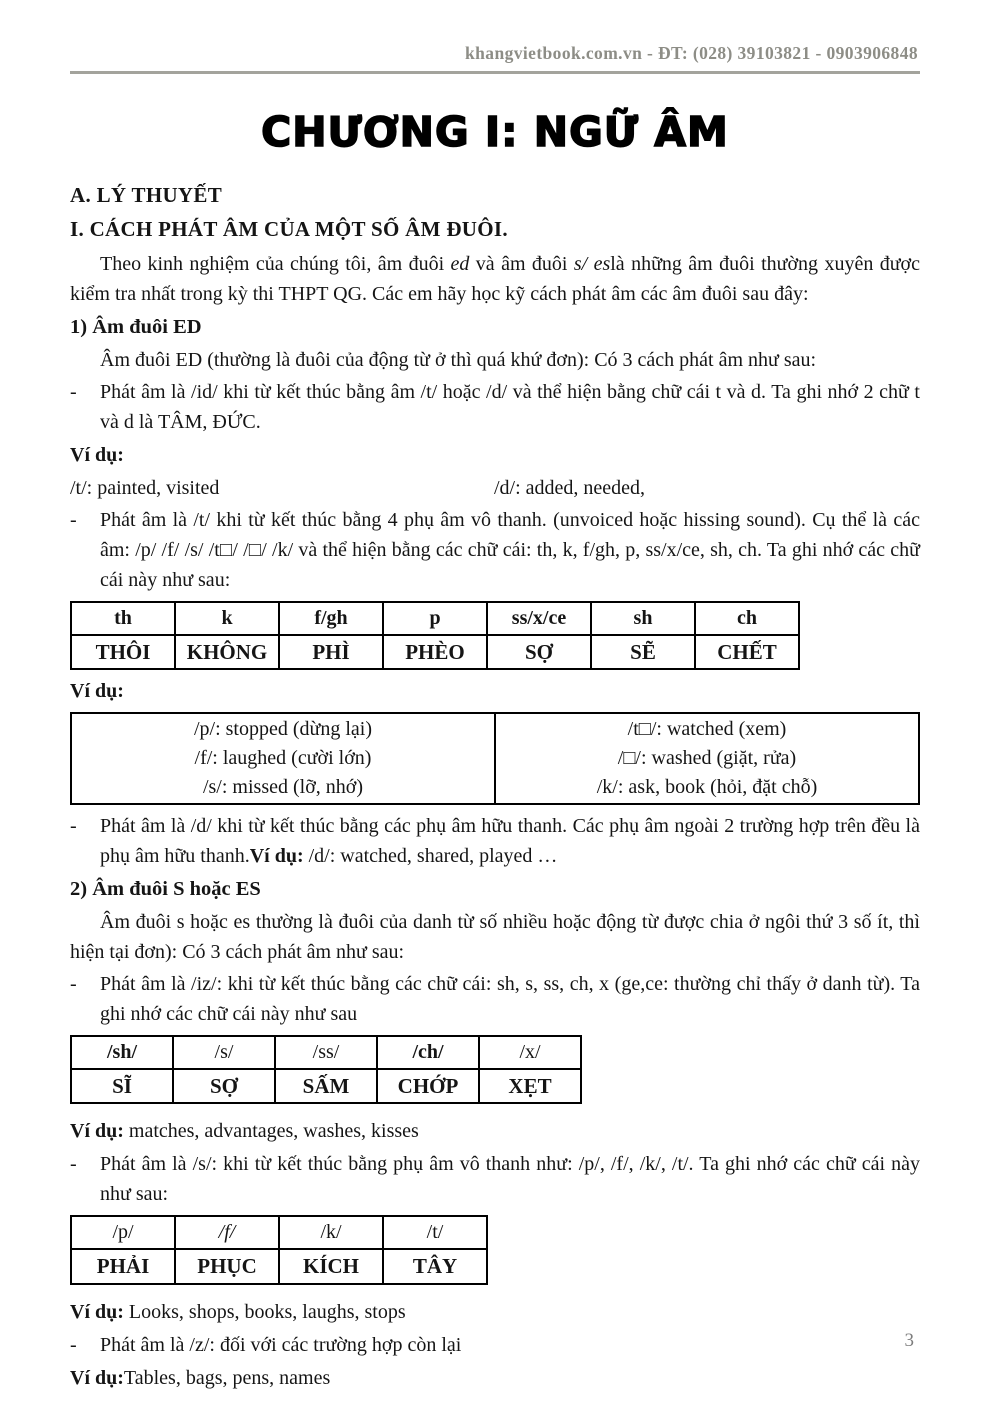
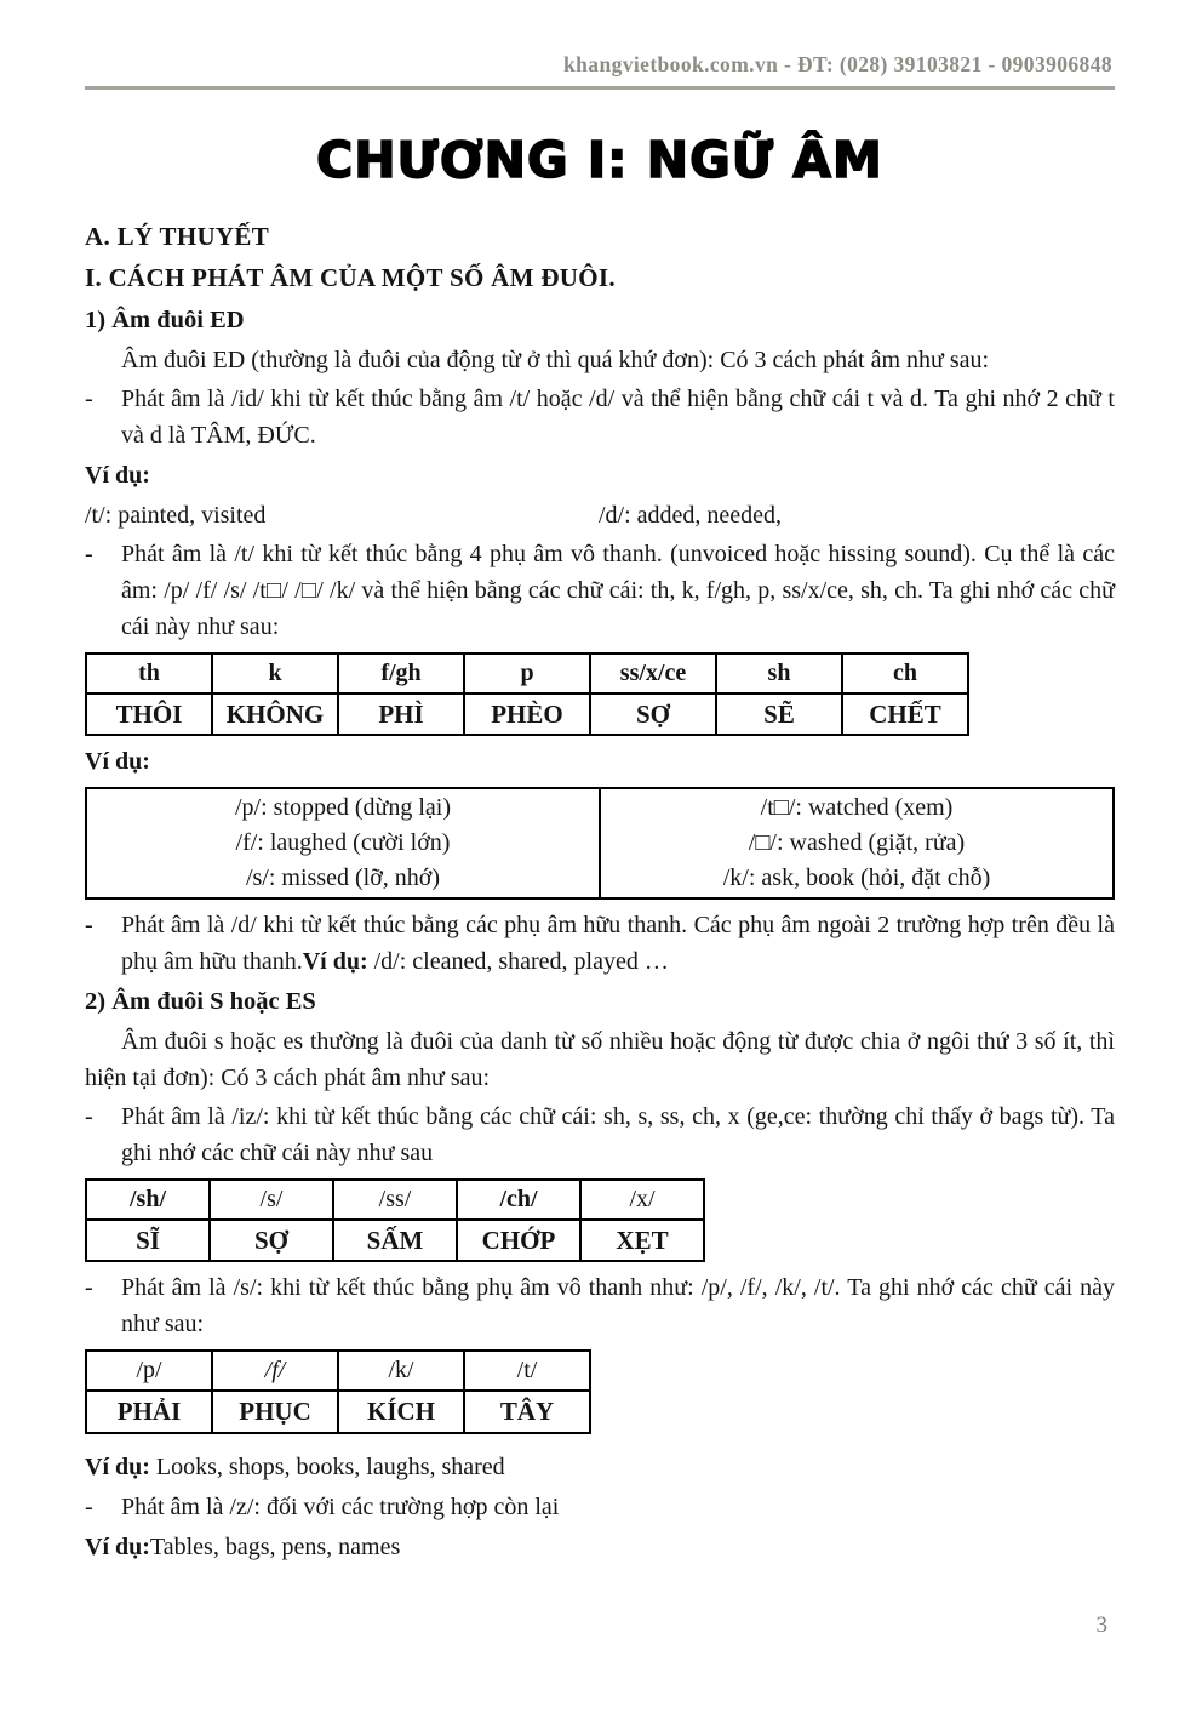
  khangvietbook.com.vn - ĐT: (028) 39103821 - 0903906848
  CHƯƠNG I: NGỮ ÂM
  A. LÝ THUYẾT
  I. CÁCH PHÁT ÂM CỦA MỘT SỐ ÂM ĐUÔI.
- Theo kinh nghiệm của chúng tôi, âm đuôi ed và âm đuôi s/ eslà những âm đuôi thường xuyên được kiểm tra nhất trong kỳ thi THPT QG. Các em hãy học kỹ cách phát âm các âm đuôi sau đây:
  1) Âm đuôi ED
  Âm đuôi ED (thường là đuôi của động từ ở thì quá khứ đơn): Có 3 cách phát âm như sau:
  -
  Phát âm là /id/ khi từ kết thúc bằng âm /t/ hoặc /d/ và thể hiện bằng chữ cái t và d. Ta ghi nhớ 2 chữ t và d là TÂM, ĐỨC.
  Ví dụ:
  /t/: painted, visited
  /d/: added, needed,
  -
  Phát âm là /t/ khi từ kết thúc bằng 4 phụ âm vô thanh. (unvoiced hoặc hissing sound). Cụ thể là các âm: /p/ /f/ /s/ /t□/ /□/ /k/ và thể hiện bằng các chữ cái: th, k, f/gh, p, ss/x/ce, sh, ch. Ta ghi nhớ các chữ cái này như sau:
  th	k	f/gh	p	ss/x/ce	sh	ch
  THÔI	KHÔNG	PHÌ	PHÈO	SỢ	SẼ	CHẾT
  Ví dụ:
  /p/: stopped (dừng lại) /f/: laughed (cười lớn) /s/: missed (lỡ, nhớ)	/t□/: watched (xem) /□/: washed (giặt, rửa) /k/: ask, book (hỏi, đặt chỗ)
  -
- Phát âm là /d/ khi từ kết thúc bằng các phụ âm hữu thanh. Các phụ âm ngoài 2 trường hợp trên đều là phụ âm hữu thanh.Ví dụ: /d/: watched, shared, played …
+ Phát âm là /d/ khi từ kết thúc bằng các phụ âm hữu thanh. Các phụ âm ngoài 2 trường hợp trên đều là phụ âm hữu thanh.Ví dụ: /d/: cleaned, shared, played …
  2) Âm đuôi S hoặc ES
  Âm đuôi s hoặc es thường là đuôi của danh từ số nhiều hoặc động từ được chia ở ngôi thứ 3 số ít, thì hiện tại đơn): Có 3 cách phát âm như sau:
  -
- Phát âm là /iz/: khi từ kết thúc bằng các chữ cái: sh, s, ss, ch, x (ge,ce: thường chỉ thấy ở danh từ). Ta ghi nhớ các chữ cái này như sau
+ Phát âm là /iz/: khi từ kết thúc bằng các chữ cái: sh, s, ss, ch, x (ge,ce: thường chỉ thấy ở bags từ). Ta ghi nhớ các chữ cái này như sau
  /sh/	/s/	/ss/	/ch/	/x/
  SĨ	SỢ	SẤM	CHỚP	XẸT
- Ví dụ: matches, advantages, washes, kisses
  -
  Phát âm là /s/: khi từ kết thúc bằng phụ âm vô thanh như: /p/, /f/, /k/, /t/. Ta ghi nhớ các chữ cái này như sau:
  /p/	/f/	/k/	/t/
  PHẢI	PHỤC	KÍCH	TÂY
- Ví dụ: Looks, shops, books, laughs, stops
+ Ví dụ: Looks, shops, books, laughs, shared
  -
  Phát âm là /z/: đối với các trường hợp còn lại
  Ví dụ:Tables, bags, pens, names
  3
